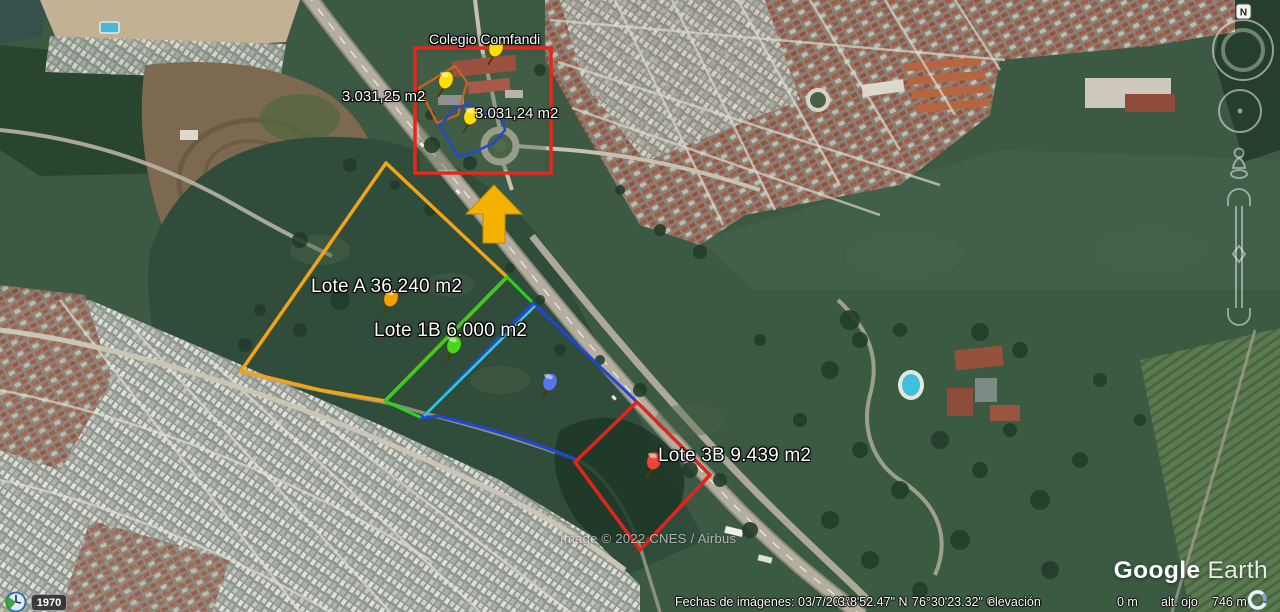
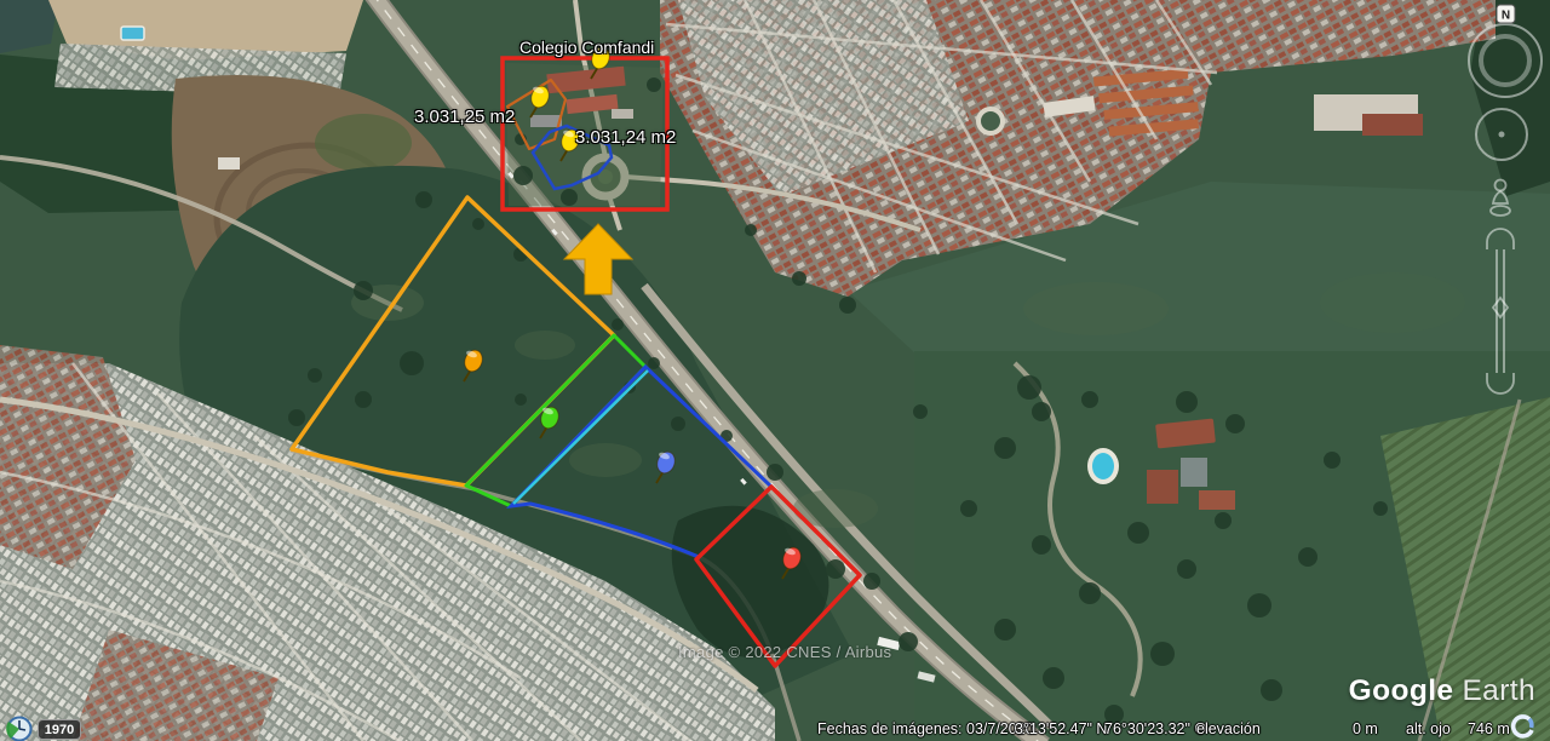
  N
  Colegio Comfandi
  3.031,25 m2
  3.031,24 m2
- Lote A 36.240 m2
- Lote 1B 6.000 m2
- Lote 3B 9.439 m2
  Image © 2022 CNES / Airbus
  Google Earth
  Fechas de imágenes: 03/7/2020
- 3°8'52.47" N
+ 3°13'52.47" N
  76°30'23.32" O
  elevación
  0 m
  alt. ojo
  746 m
  1970
